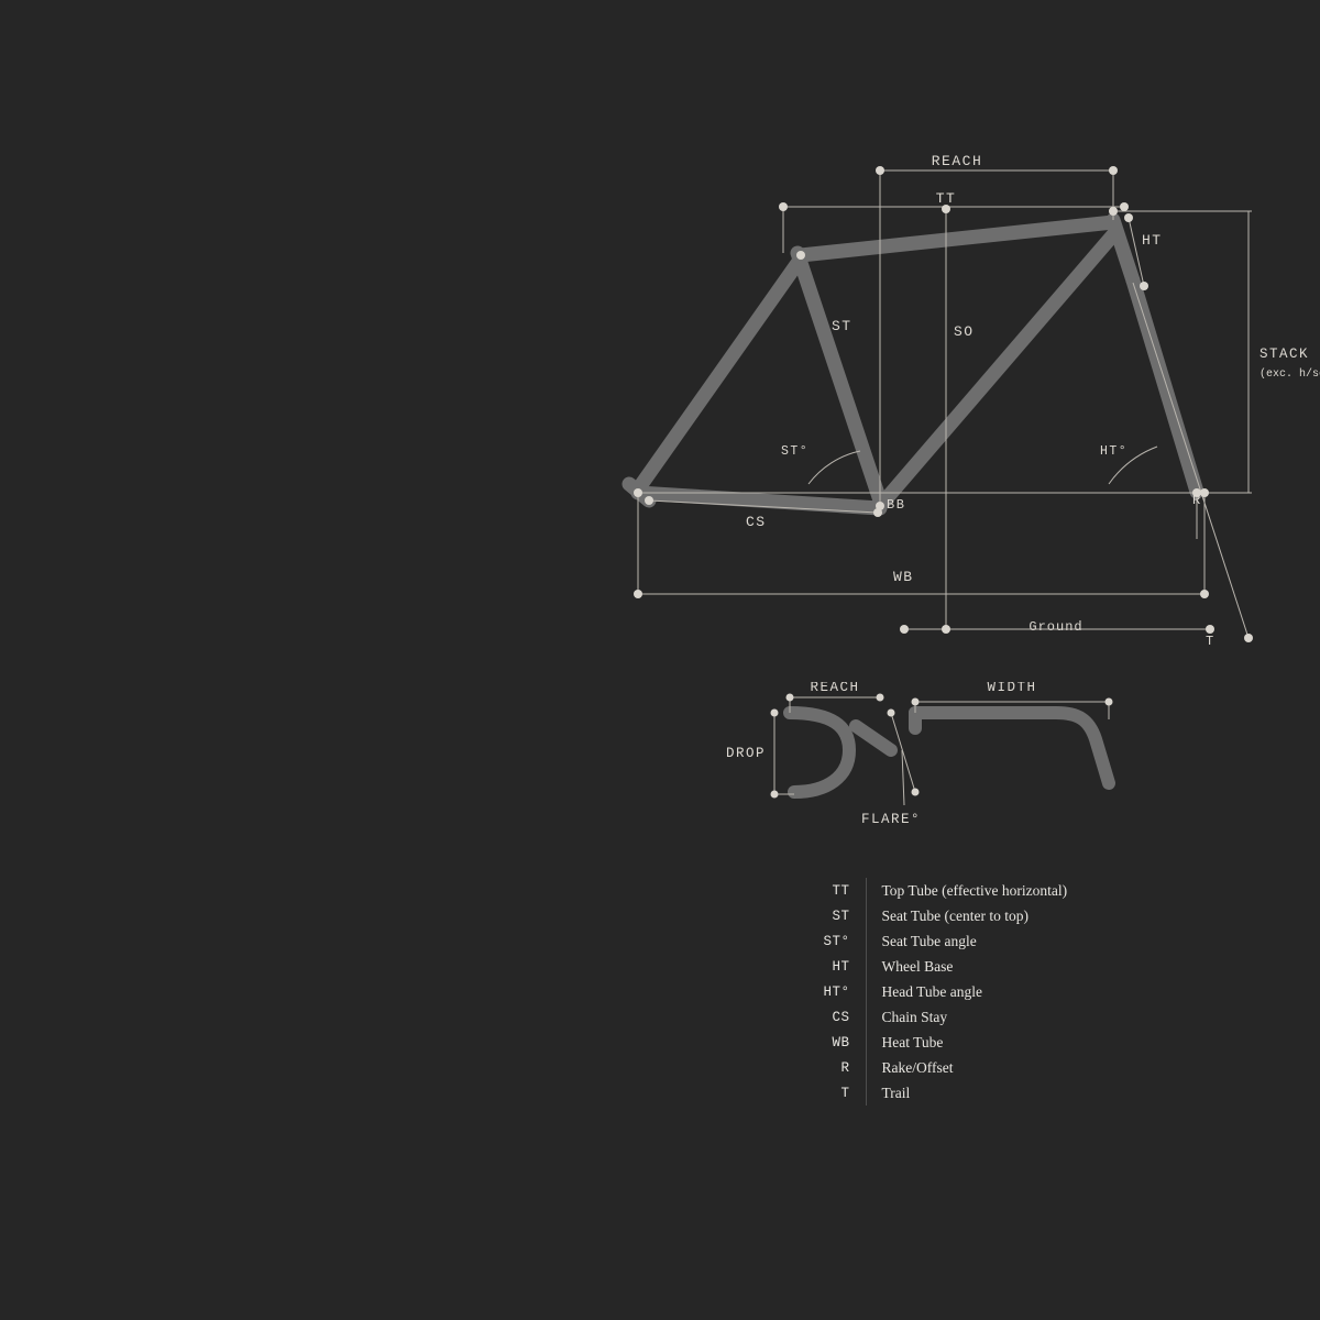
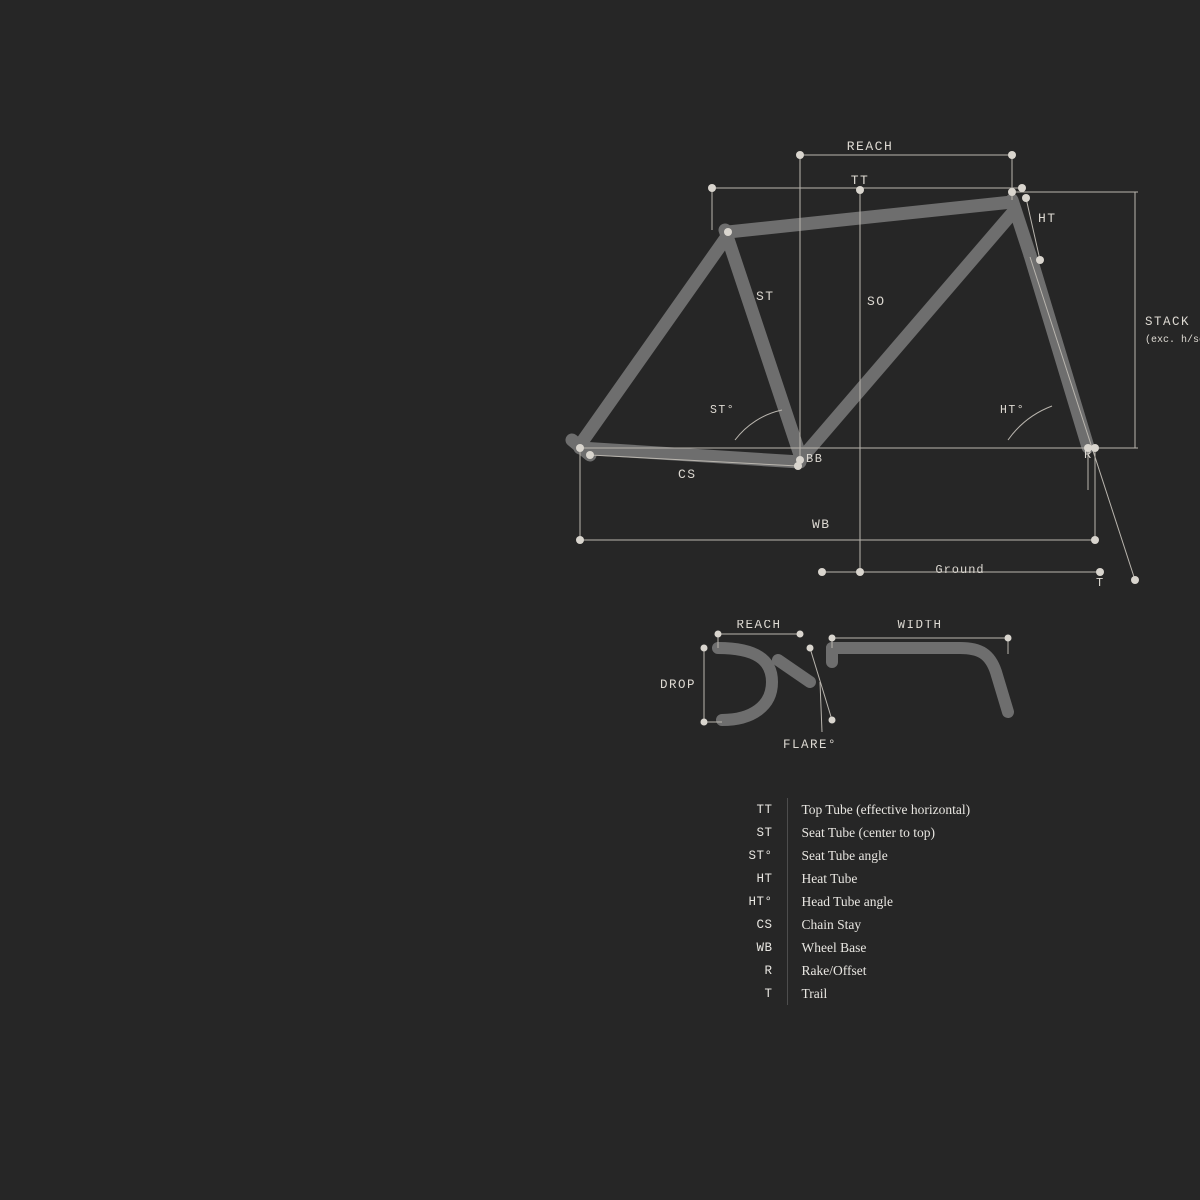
  REACH
  TT
  HT
  ST
  SO
  STACK
  ST°
  HT°
  CS
  BB
  WB
  R
  T
  Ground
  REACH
  WIDTH
  DROP
  FLARE°
  TT	Top Tube (effective horizontal)
  ST	Seat Tube (center to top)
  ST°	Seat Tube angle
- HT	Wheel Base
+ HT	Heat Tube
  HT°	Head Tube angle
  CS	Chain Stay
- WB	Heat Tube
+ WB	Wheel Base
  R	Rake/Offset
  T	Trail
